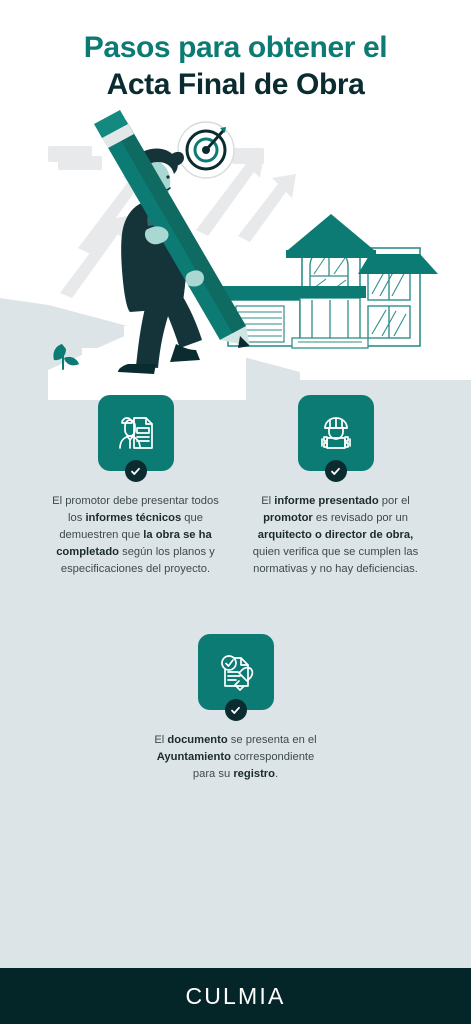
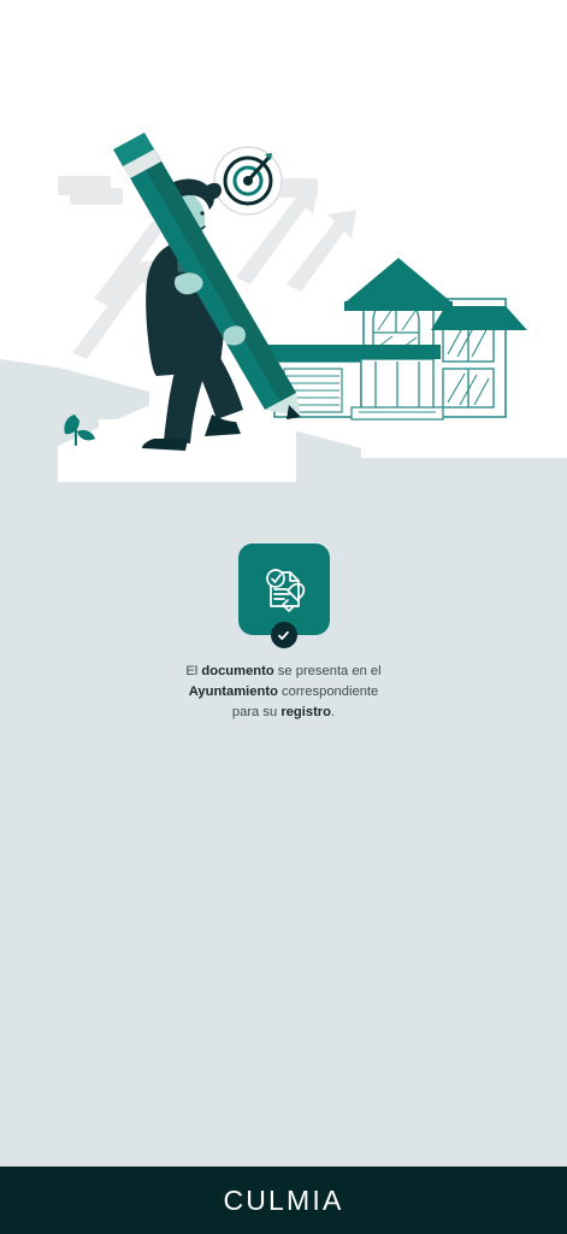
- Pasos para obtener el
- Acta Final de Obra
- El promotor debe presentar todos los informes técnicos que demuestren que la obra se ha completado según los planos y especificaciones del proyecto.
- El informe presentado por el promotor es revisado por un arquitecto o director de obra, quien verifica que se cumplen las normativas y no hay deficiencias.
  El documento se presenta en el Ayuntamiento correspondiente para su registro.
  CULMIA
